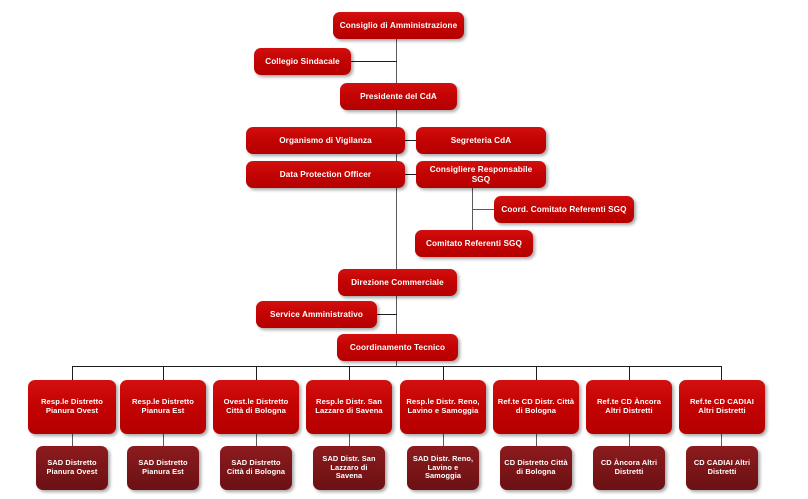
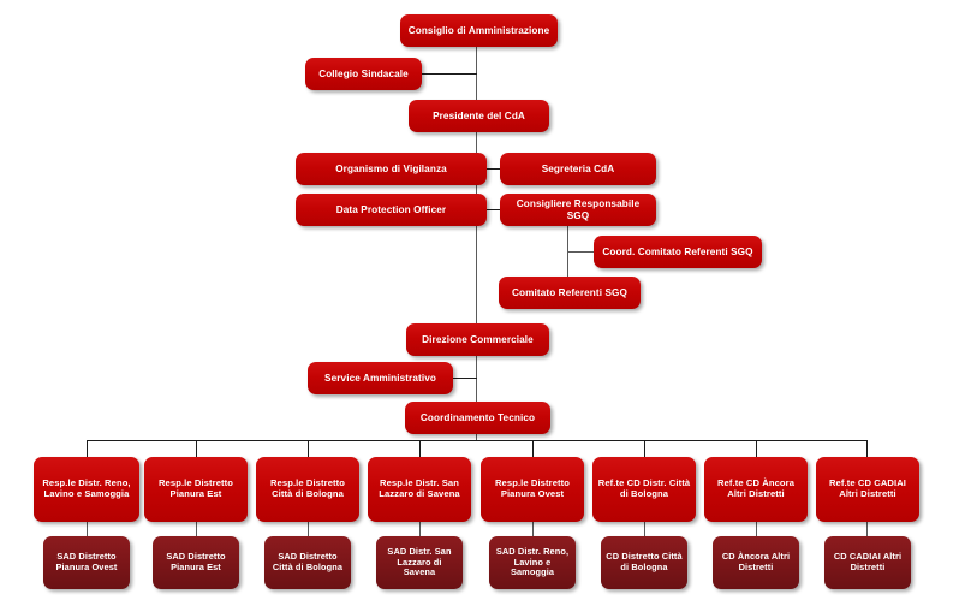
  Consiglio di Amministrazione
  Collegio Sindacale
  Presidente del CdA
  Organismo di Vigilanza
  Segreteria CdA
  Data Protection Officer
  Consigliere Responsabile SGQ
  Coord. Comitato Referenti SGQ
  Comitato Referenti SGQ
  Direzione Commerciale
  Service Amministrativo
  Coordinamento Tecnico
- Resp.le Distretto Pianura Ovest
+ Resp.le Distr. Reno, Lavino e Samoggia
  Resp.le Distretto Pianura Est
- Ovest.le Distretto Città di Bologna
+ Resp.le Distretto Città di Bologna
  Resp.le Distr. San Lazzaro di Savena
- Resp.le Distr. Reno, Lavino e Samoggia
+ Resp.le Distretto Pianura Ovest
  Ref.te CD Distr. Città di Bologna
  Ref.te CD Àncora Altri Distretti
  Ref.te CD CADIAI Altri Distretti
  SAD Distretto Pianura Ovest
  SAD Distretto Pianura Est
  SAD Distretto Città di Bologna
  SAD Distr. San Lazzaro di Savena
  SAD Distr. Reno, Lavino e Samoggia
  CD Distretto Città di Bologna
  CD Àncora Altri Distretti
  CD CADIAI Altri Distretti
